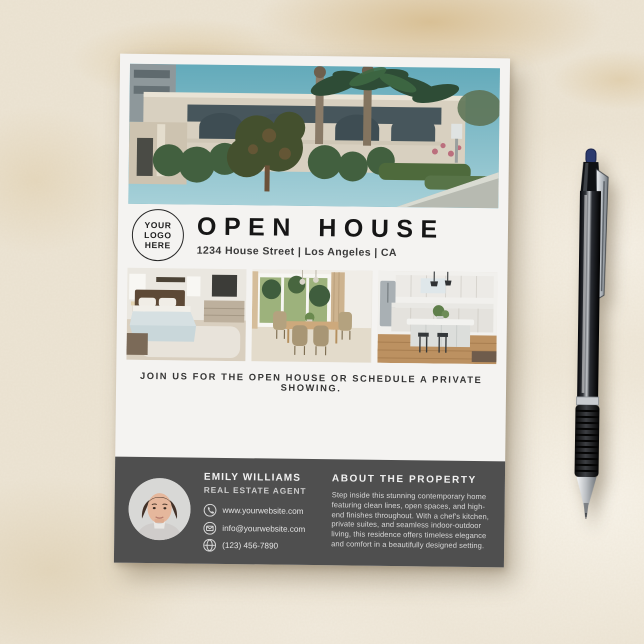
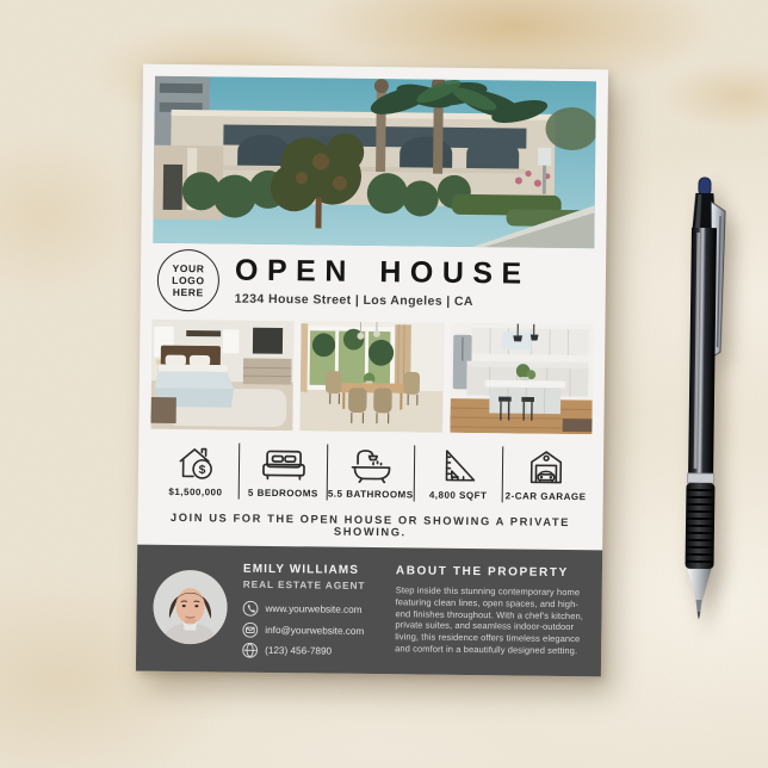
  YOUR
  LOGO
  HERE
  OPEN HOUSE
  1234 House Street | Los Angeles | CA
+ $
+ $1,500,000
+ 5 BEDROOMS
+ 5.5 BATHROOMS
+ 4,800 SQFT
+ 2-CAR GARAGE
- JOIN US FOR THE OPEN HOUSE OR SCHEDULE A PRIVATE SHOWING.
+ JOIN US FOR THE OPEN HOUSE OR SHOWING A PRIVATE SHOWING.
  EMILY WILLIAMS
  REAL ESTATE AGENT
  www.yourwebsite.com
  info@yourwebsite.com
  (123) 456-7890
  ABOUT THE PROPERTY
  Step inside this stunning contemporary home featuring clean lines, open spaces, and high-end finishes throughout. With a chef's kitchen, private suites, and seamless indoor-outdoor living, this residence offers timeless elegance and comfort in a beautifully designed setting.
